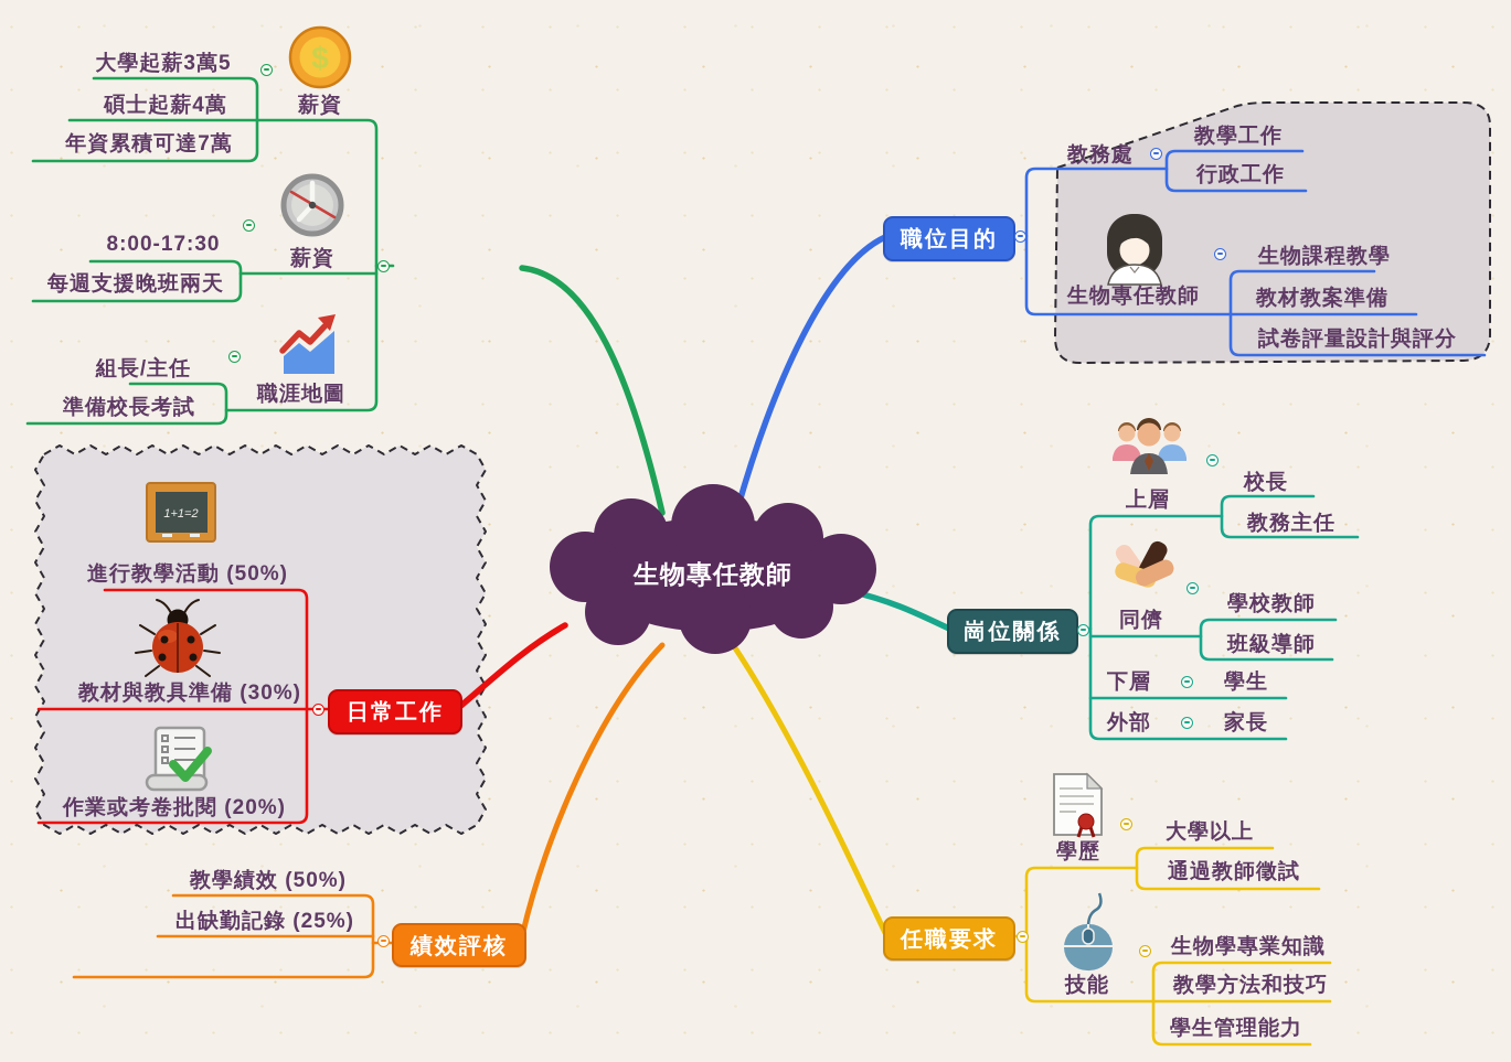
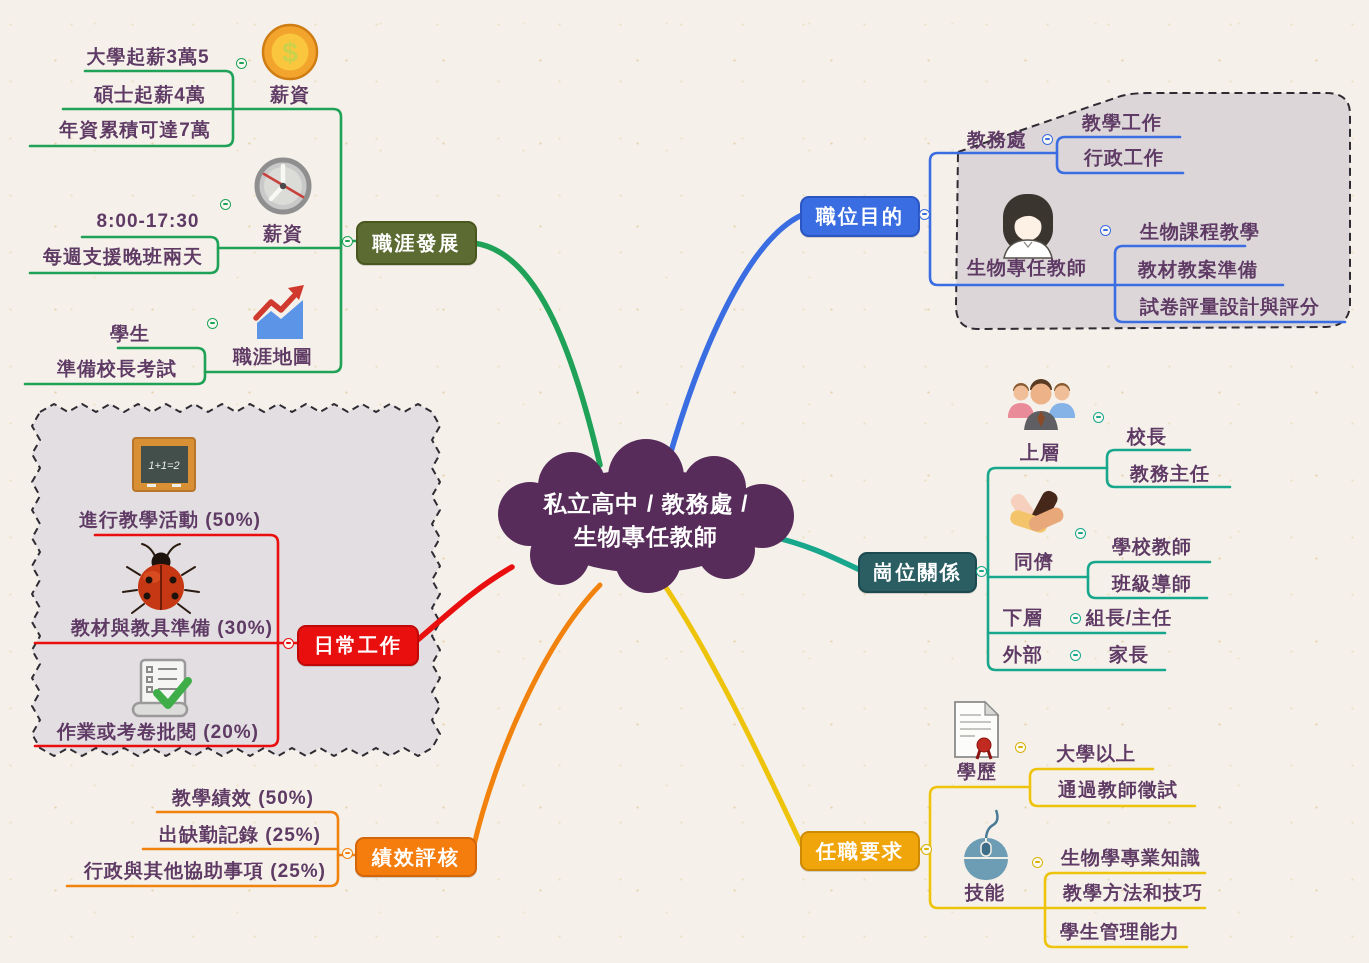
  $
  1+1=2
+ 私立高中 / 教務處 /
  生物專任教師
+ 職涯發展
  職位目的
  崗位關係
  日常工作
  績效評核
  任職要求
  薪資
  大學起薪3萬5
  碩士起薪4萬
  年資累積可達7萬
  薪資
  8:00-17:30
  每週支援晚班兩天
  職涯地圖
- 組長/主任
+ 學生
  準備校長考試
  教務處
  教學工作
  行政工作
  生物專任教師
  生物課程教學
  教材教案準備
  試卷評量設計與評分
  上層
  校長
  教務主任
  同儕
  學校教師
  班級導師
  下層
- 學生
+ 組長/主任
  外部
  家長
  進行教學活動 (50%)
  教材與教具準備 (30%)
  作業或考卷批閱 (20%)
  教學績效 (50%)
  出缺勤記錄 (25%)
+ 行政與其他協助事項 (25%)
  學歷
  大學以上
  通過教師徵試
  技能
  生物學專業知識
  教學方法和技巧
  學生管理能力
